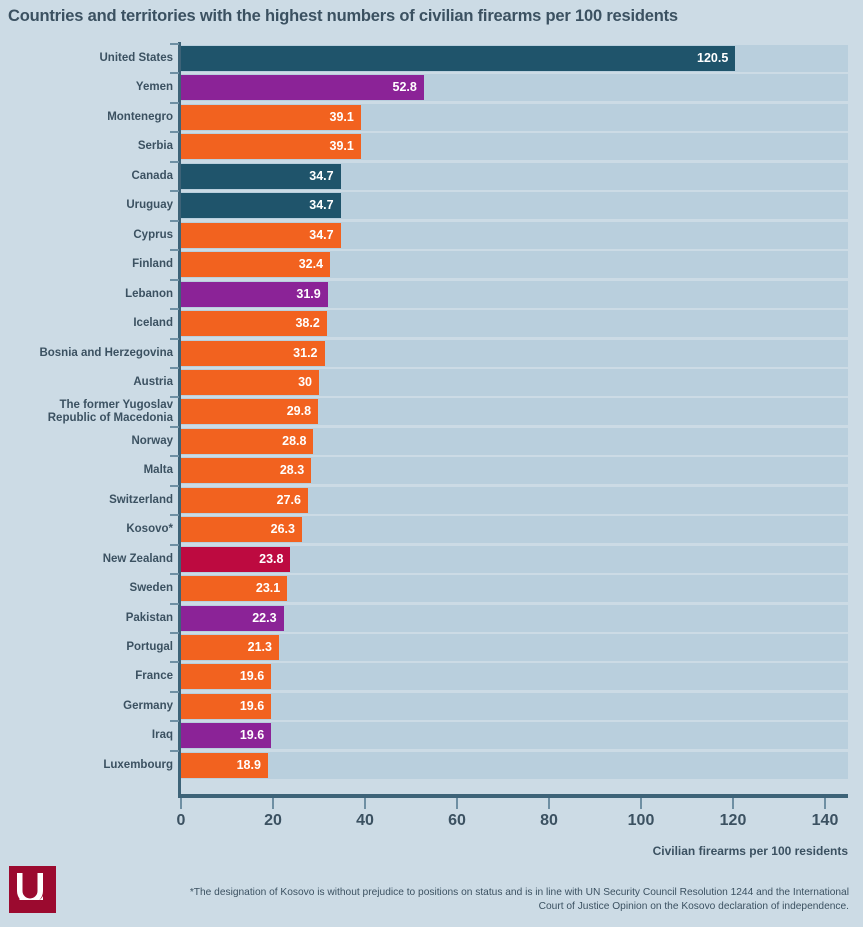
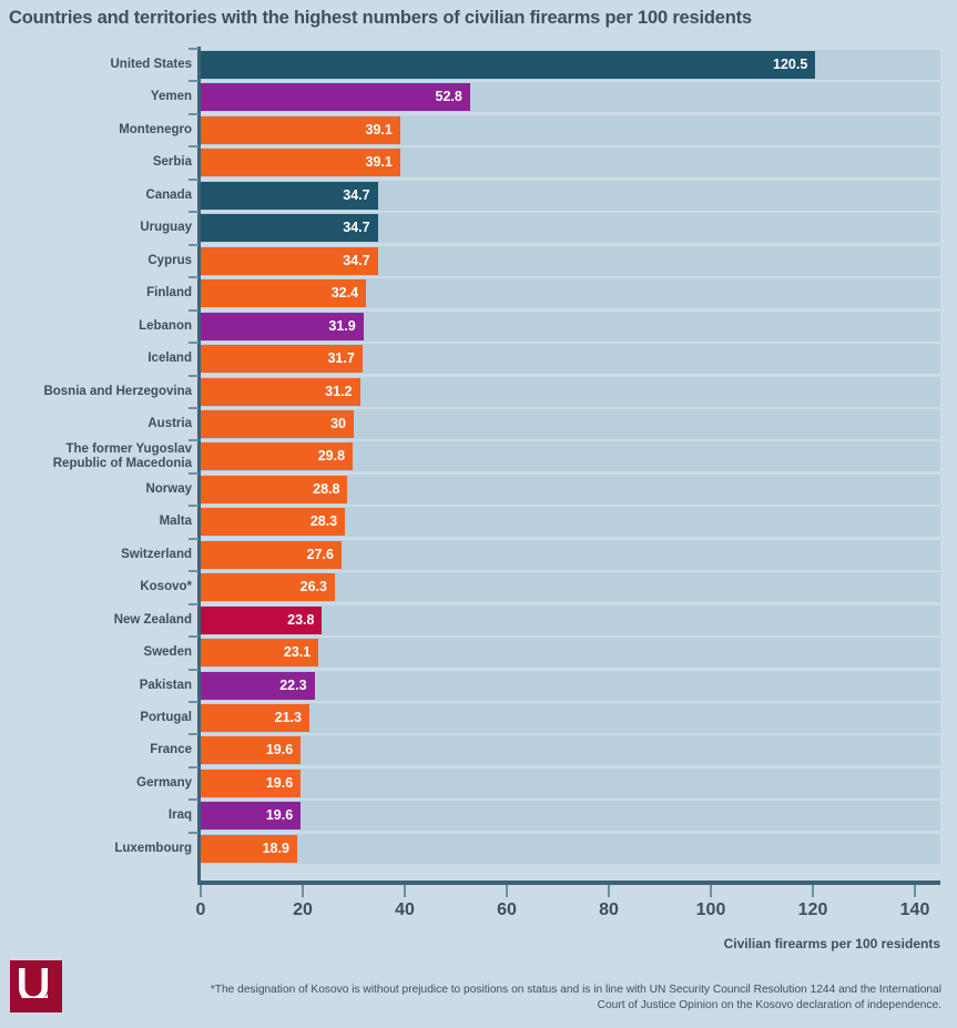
  Countries and territories with the highest numbers of civilian firearms per 100 residents
  United States
  120.5
  Yemen
  52.8
  Montenegro
  39.1
  Serbia
  39.1
  Canada
  34.7
  Uruguay
  34.7
  Cyprus
  34.7
  Finland
  32.4
  Lebanon
  31.9
  Iceland
- 38.2
+ 31.7
  Bosnia and Herzegovina
  31.2
  Austria
  30
  The former Yugoslav
  Republic of Macedonia
  29.8
  Norway
  28.8
  Malta
  28.3
  Switzerland
  27.6
  Kosovo*
  26.3
  New Zealand
  23.8
  Sweden
  23.1
  Pakistan
  22.3
  Portugal
  21.3
  France
  19.6
  Germany
  19.6
  Iraq
  19.6
  Luxembourg
  18.9
  0
  20
  40
  60
  80
  100
  120
  140
  Civilian firearms per 100 residents
  *The designation of Kosovo is without prejudice to positions on status and is in line with UN Security Council Resolution 1244 and the International Court of Justice Opinion on the Kosovo declaration of independence.
